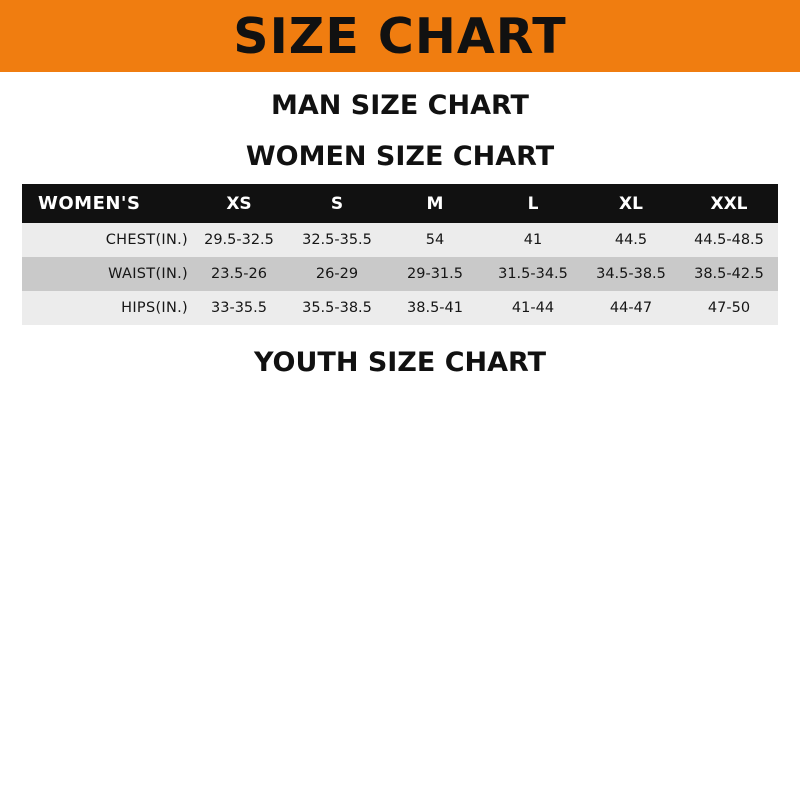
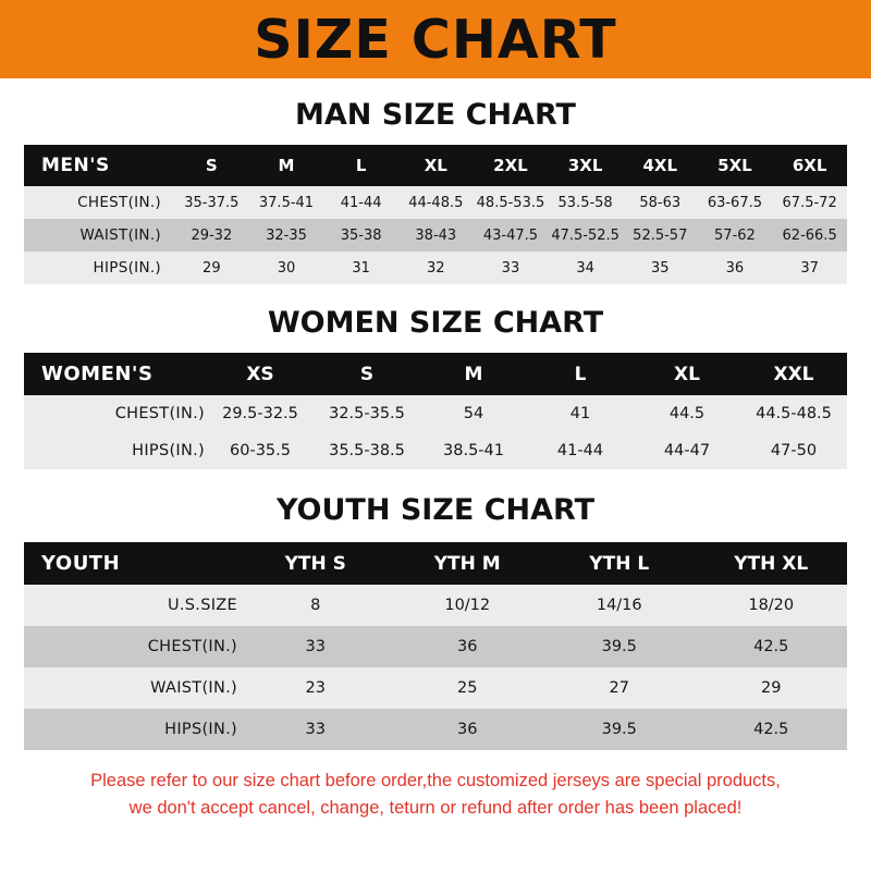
  SIZE CHART
  MAN SIZE CHART
+ MEN'S	S	M	L	XL	2XL	3XL	4XL	5XL	6XL
+ CHEST(IN.)	35-37.5	37.5-41	41-44	44-48.5	48.5-53.5	53.5-58	58-63	63-67.5	67.5-72
+ WAIST(IN.)	29-32	32-35	35-38	38-43	43-47.5	47.5-52.5	52.5-57	57-62	62-66.5
+ HIPS(IN.)	29	30	31	32	33	34	35	36	37
  WOMEN SIZE CHART
  WOMEN'S	XS	S	M	L	XL	XXL
  CHEST(IN.)	29.5-32.5	32.5-35.5	54	41	44.5	44.5-48.5
- WAIST(IN.)	23.5-26	26-29	29-31.5	31.5-34.5	34.5-38.5	38.5-42.5
- HIPS(IN.)	33-35.5	35.5-38.5	38.5-41	41-44	44-47	47-50
+ HIPS(IN.)	60-35.5	35.5-38.5	38.5-41	41-44	44-47	47-50
  YOUTH SIZE CHART
+ YOUTH	YTH S	YTH M	YTH L	YTH XL
+ U.S.SIZE	8	10/12	14/16	18/20
+ CHEST(IN.)	33	36	39.5	42.5
+ WAIST(IN.)	23	25	27	29
+ HIPS(IN.)	33	36	39.5	42.5
+ Please refer to our size chart before order,the customized jerseys are special products,
+ we don't accept cancel, change, teturn or refund after order has been placed!
